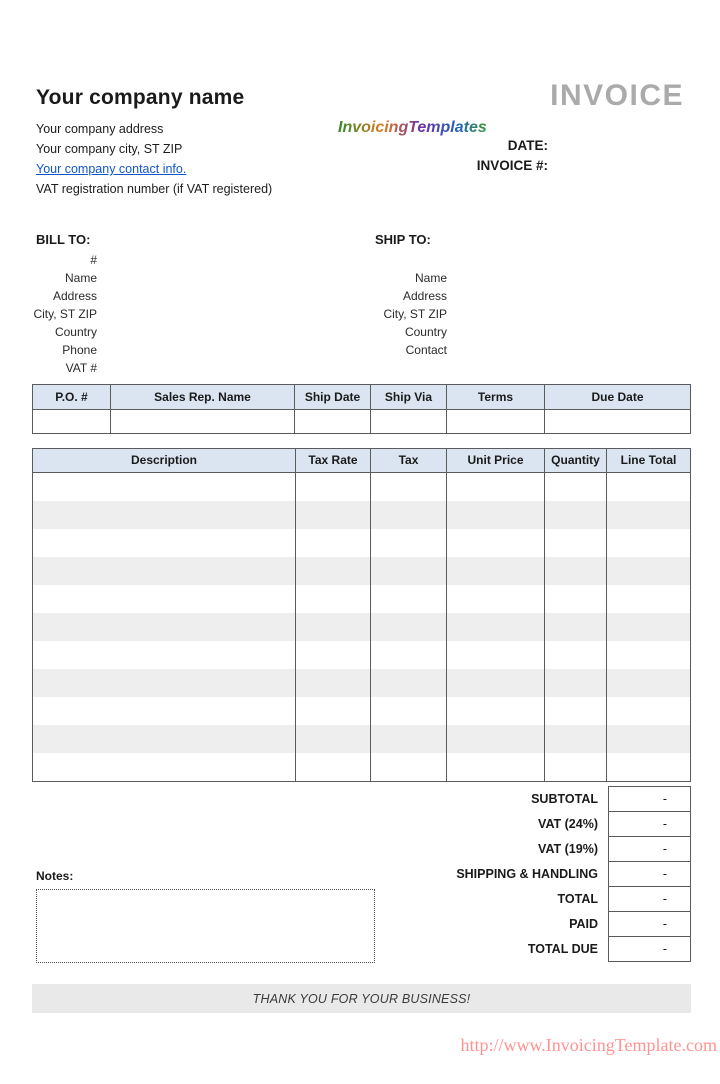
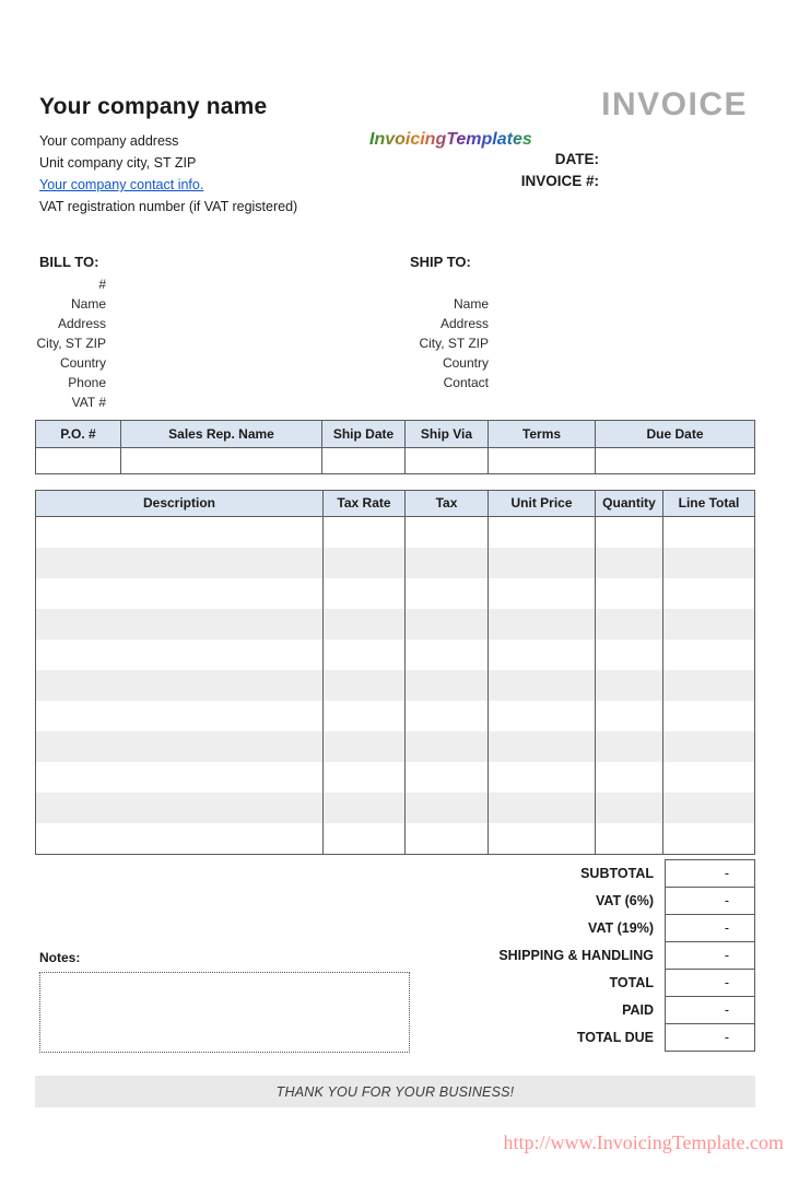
  Your company name
  Your company address
- Your company city, ST ZIP
+ Unit company city, ST ZIP
  Your company contact info.
  VAT registration number (if VAT registered)
  INVOICE
  InvoicingTemplates
  DATE:
  INVOICE #:
  BILL TO:
  #
  Name
  Address
  City, ST ZIP
  Country
  Phone
  VAT #
  SHIP TO:
  Name
  Address
  City, ST ZIP
  Country
  Contact
  P.O. #
  Sales Rep. Name
  Ship Date
  Ship Via
  Terms
  Due Date
  Description
  Tax Rate
  Tax
  Unit Price
  Quantity
  Line Total
  SUBTOTAL
  -
- VAT (24%)
+ VAT (6%)
  -
  VAT (19%)
  -
  SHIPPING & HANDLING
  -
  TOTAL
  -
  PAID
  -
  TOTAL DUE
  -
  Notes:
  THANK YOU FOR YOUR BUSINESS!
  http://www.InvoicingTemplate.com
